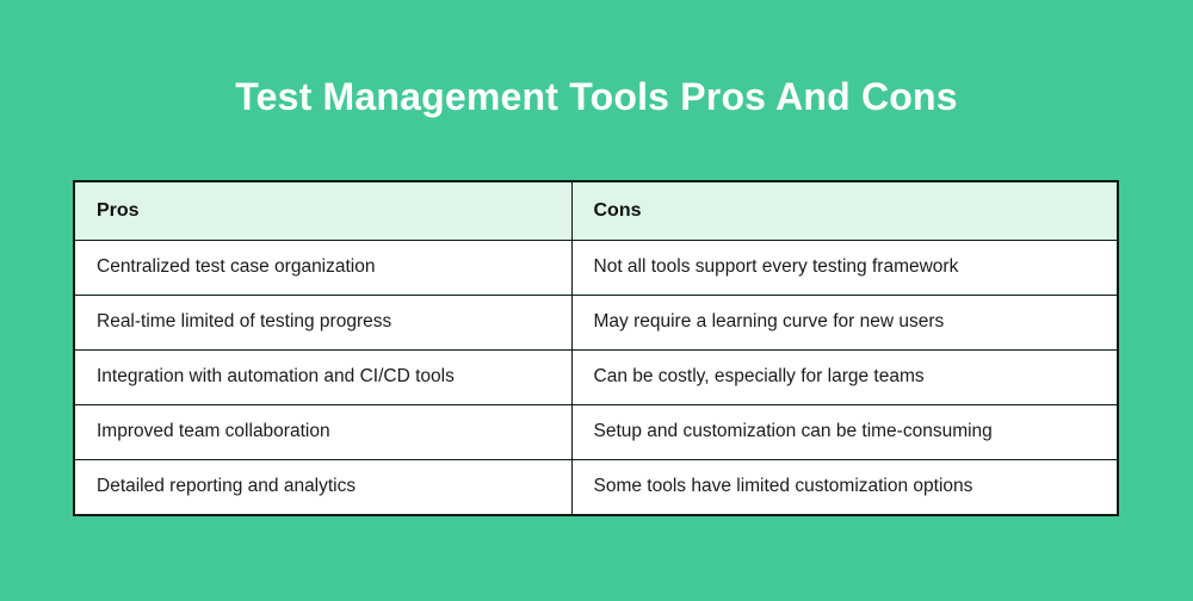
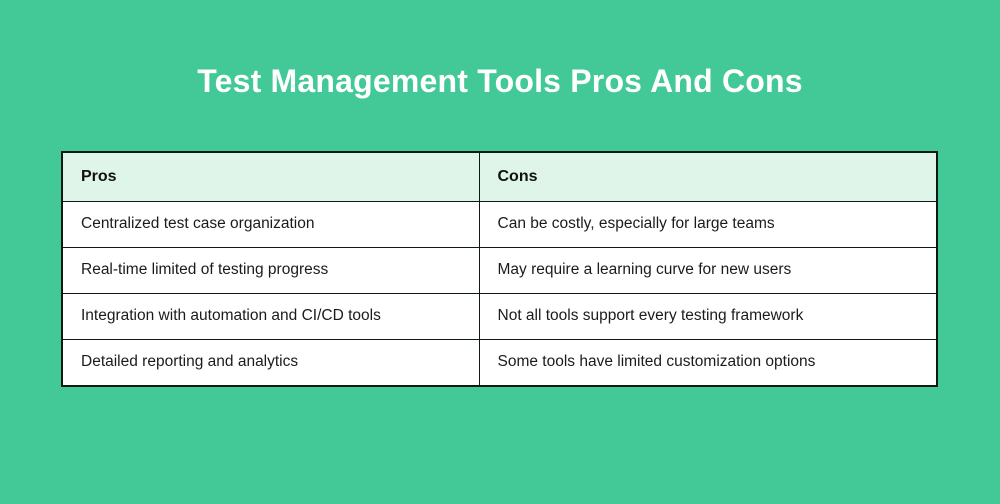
  Test Management Tools Pros And Cons
  Pros	Cons
- Centralized test case organization	Not all tools support every testing framework
+ Centralized test case organization	Can be costly, especially for large teams
  Real-time limited of testing progress	May require a learning curve for new users
- Integration with automation and CI/CD tools	Can be costly, especially for large teams
+ Integration with automation and CI/CD tools	Not all tools support every testing framework
- Improved team collaboration	Setup and customization can be time-consuming
  Detailed reporting and analytics	Some tools have limited customization options
